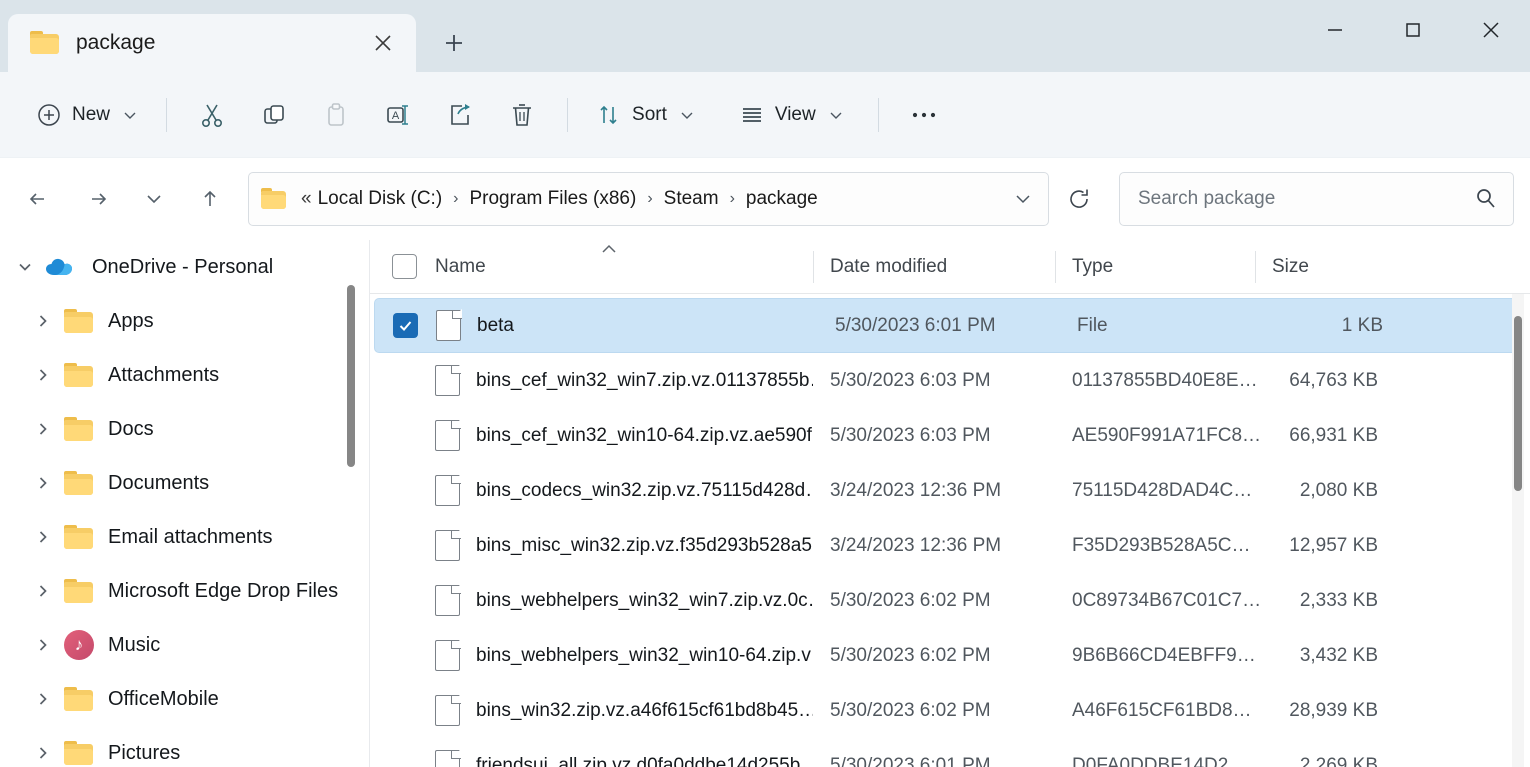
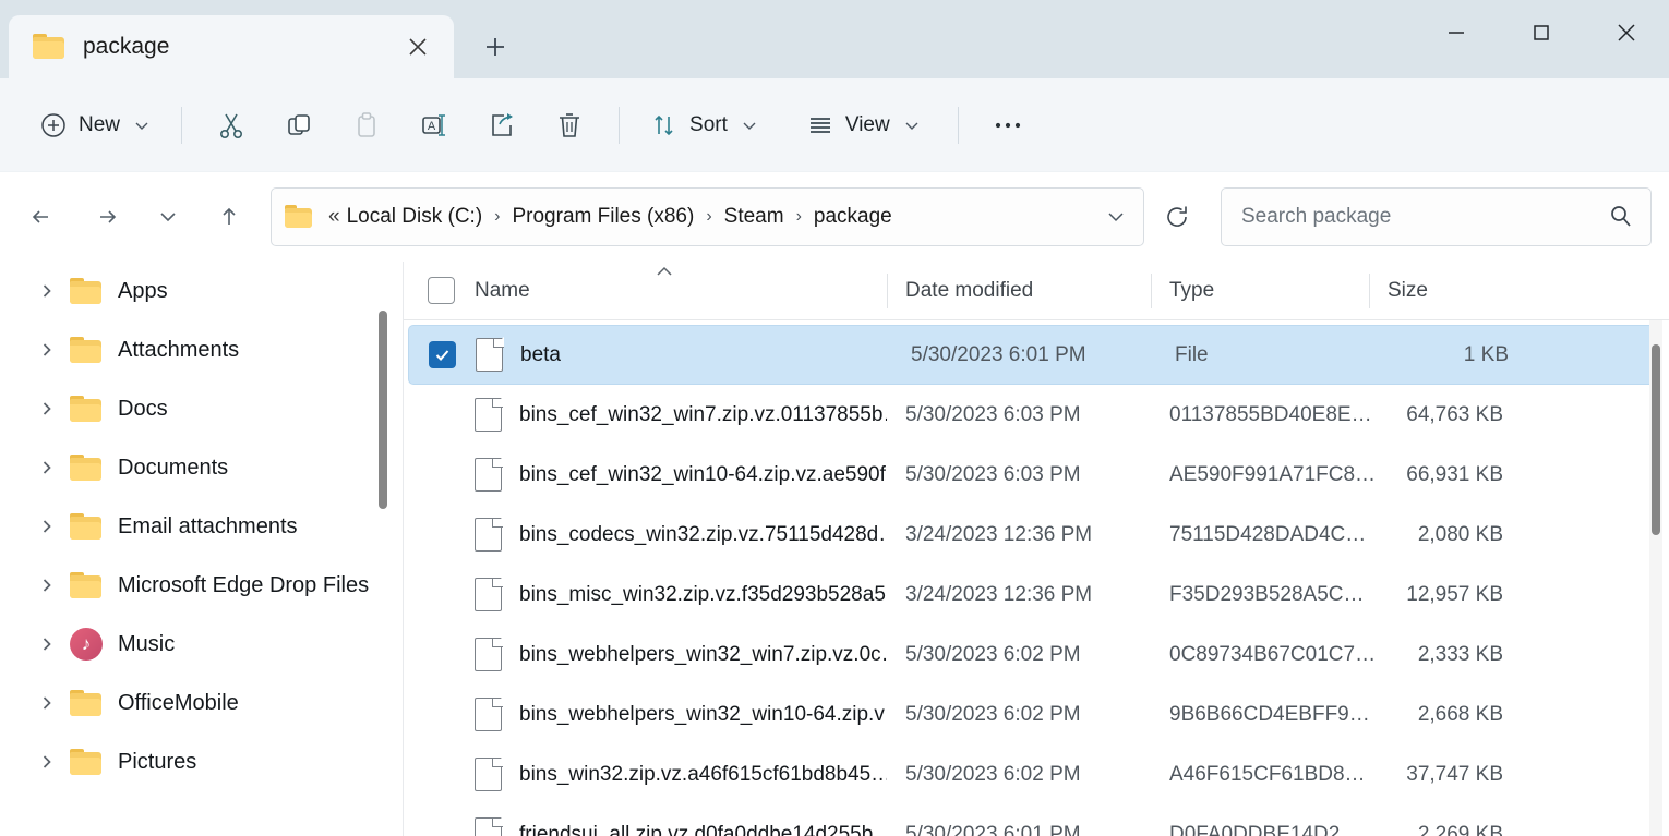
  package
  New
  A
  Sort
  View
  «
  Local Disk (C:)
  ›
  Program Files (x86)
  ›
  Steam
  ›
  package
  Search package
- OneDrive - Personal
  Apps
  Attachments
  Docs
  Documents
  Email attachments
  Microsoft Edge Drop Files
  ♪
  Music
  OfficeMobile
  Pictures
  Name
  Date modified
  Type
  Size
  beta
  5/30/2023 6:01 PM
  File
  1 KB
  bins_cef_win32_win7.zip.vz.01137855b
  5/30/2023 6:03 PM
  01137855BD40E8E…
  64,763 KB
  bins_cef_win32_win10-64.zip.vz.ae590f
  5/30/2023 6:03 PM
  AE590F991A71FC8…
  66,931 KB
  bins_codecs_win32.zip.vz.75115d428d
  3/24/2023 12:36 PM
  75115D428DAD4C…
  2,080 KB
  bins_misc_win32.zip.vz.f35d293b528a5
  3/24/2023 12:36 PM
  F35D293B528A5C…
  12,957 KB
  bins_webhelpers_win32_win7.zip.vz.0c
  5/30/2023 6:02 PM
  0C89734B67C01C7…
  2,333 KB
  bins_webhelpers_win32_win10-64.zip.v
  5/30/2023 6:02 PM
  9B6B66CD4EBFF9…
- 3,432 KB
+ 2,668 KB
  bins_win32.zip.vz.a46f615cf61bd8b45…
  5/30/2023 6:02 PM
  A46F615CF61BD8…
- 28,939 KB
+ 37,747 KB
  friendsui_all.zip.vz.d0fa0ddbe14d255b…
  5/30/2023 6:01 PM
  D0FA0DDBE14D2…
  2,269 KB
